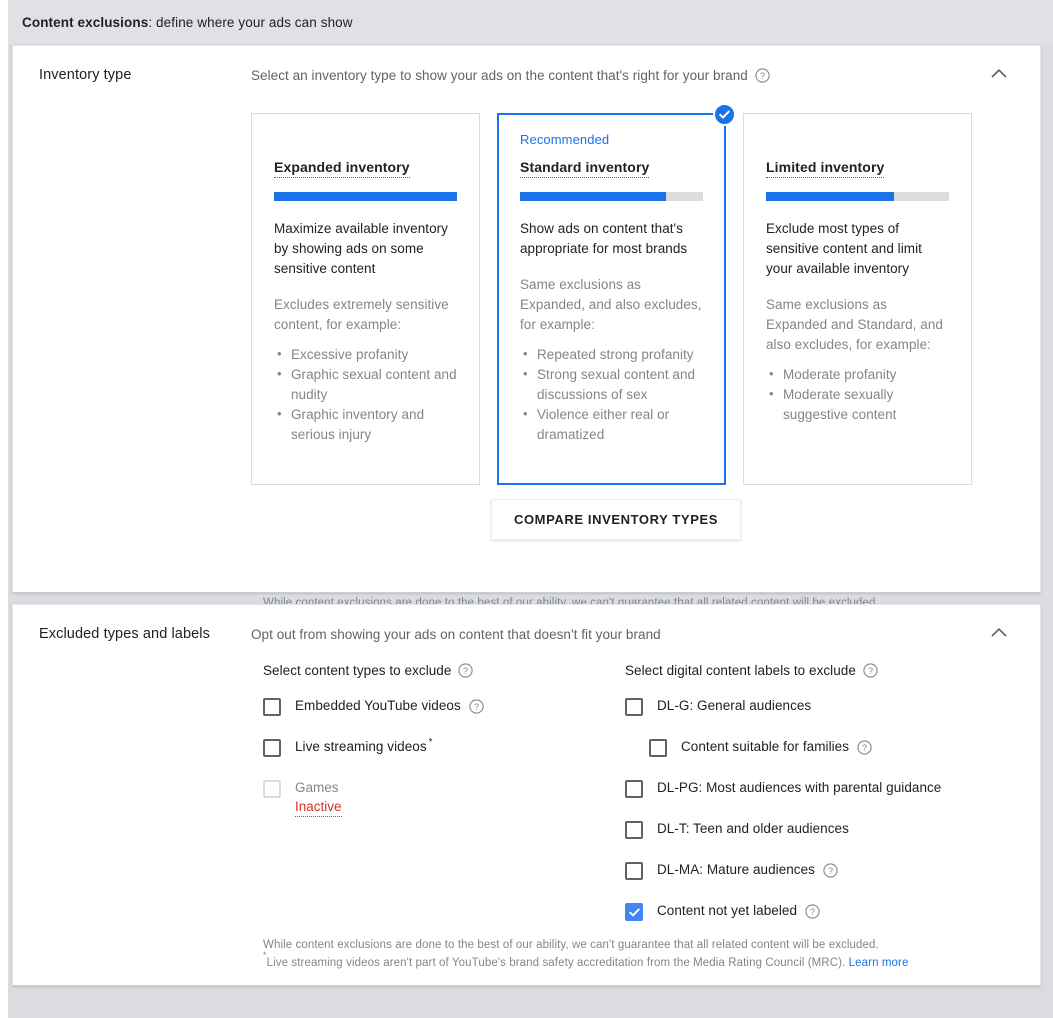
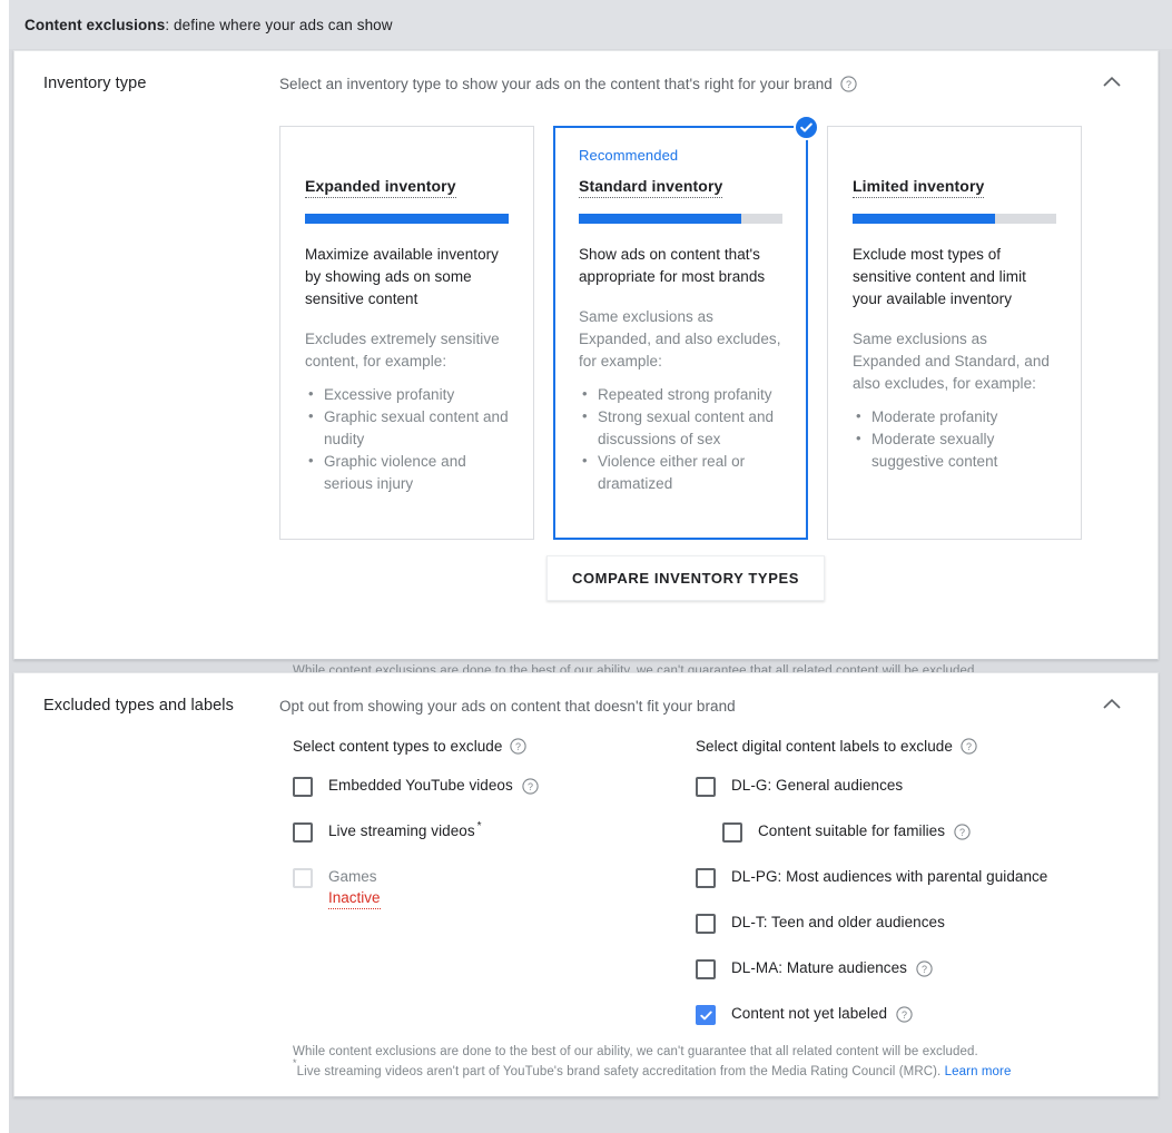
  Content exclusions: define where your ads can show
  Inventory type
  Select an inventory type to show your ads on the content that's right for your brand
  ?
  Expanded inventory
  Maximize available inventory by showing ads on some sensitive content
  Excludes extremely sensitive content, for example:
  Excessive profanity
  Graphic sexual content and nudity
- Graphic inventory and serious injury
+ Graphic violence and serious injury
  Recommended
  Standard inventory
  Show ads on content that's appropriate for most brands
  Same exclusions as Expanded, and also excludes, for example:
  Repeated strong profanity
  Strong sexual content and discussions of sex
  Violence either real or dramatized
  Limited inventory
  Exclude most types of sensitive content and limit your available inventory
  Same exclusions as Expanded and Standard, and also excludes, for example:
  Moderate profanity
  Moderate sexually suggestive content
  COMPARE INVENTORY TYPES
  While content exclusions are done to the best of our ability, we can't guarantee that all related content will be excluded.
  Excluded types and labels
  Opt out from showing your ads on content that doesn't fit your brand
  Select content types to exclude
  ?
  Select digital content labels to exclude
  ?
  Embedded YouTube videos
  ?
  Live streaming videos
  *
  Games
  Inactive
  DL-G: General audiences
  Content suitable for families
  ?
  DL-PG: Most audiences with parental guidance
  DL-T: Teen and older audiences
  DL-MA: Mature audiences
  ?
  Content not yet labeled
  ?
  While content exclusions are done to the best of our ability, we can't guarantee that all related content will be excluded.
  *Live streaming videos aren't part of YouTube's brand safety accreditation from the Media Rating Council (MRC). Learn more
